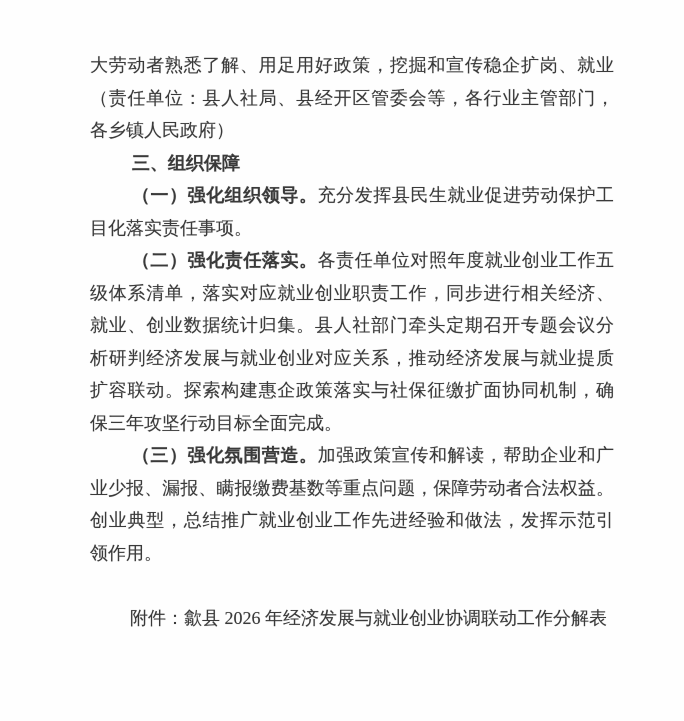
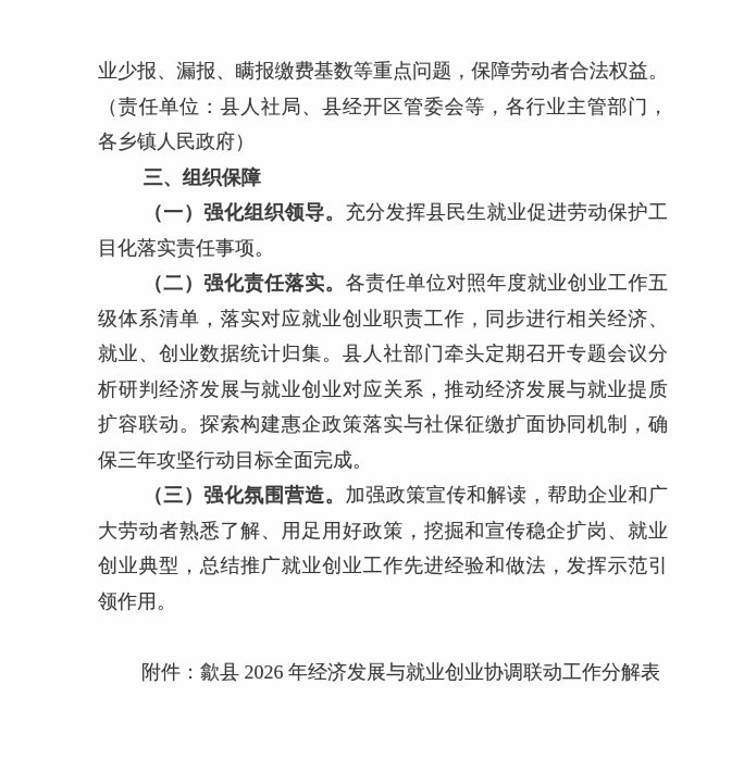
- 大劳动者熟悉了解、用足用好政策，挖掘和宣传稳企扩岗、就业
+ 业少报、漏报、瞒报缴费基数等重点问题，保障劳动者合法权益。
  （责任单位：县人社局、县经开区管委会等，各行业主管部门，
  各乡镇人民政府）
  三、组织保障
  （一）强化组织领导。充分发挥县民生就业促进劳动保护工
  目化落实责任事项。
  （二）强化责任落实。各责任单位对照年度就业创业工作五
  级体系清单，落实对应就业创业职责工作，同步进行相关经济、
  就业、创业数据统计归集。县人社部门牵头定期召开专题会议分
  析研判经济发展与就业创业对应关系，推动经济发展与就业提质
  扩容联动。探索构建惠企政策落实与社保征缴扩面协同机制，确
  保三年攻坚行动目标全面完成。
  （三）强化氛围营造。加强政策宣传和解读，帮助企业和广
- 业少报、漏报、瞒报缴费基数等重点问题，保障劳动者合法权益。
+ 大劳动者熟悉了解、用足用好政策，挖掘和宣传稳企扩岗、就业
  创业典型，总结推广就业创业工作先进经验和做法，发挥示范引
  领作用。
  附件：歙县 2026 年经济发展与就业创业协调联动工作分解表
